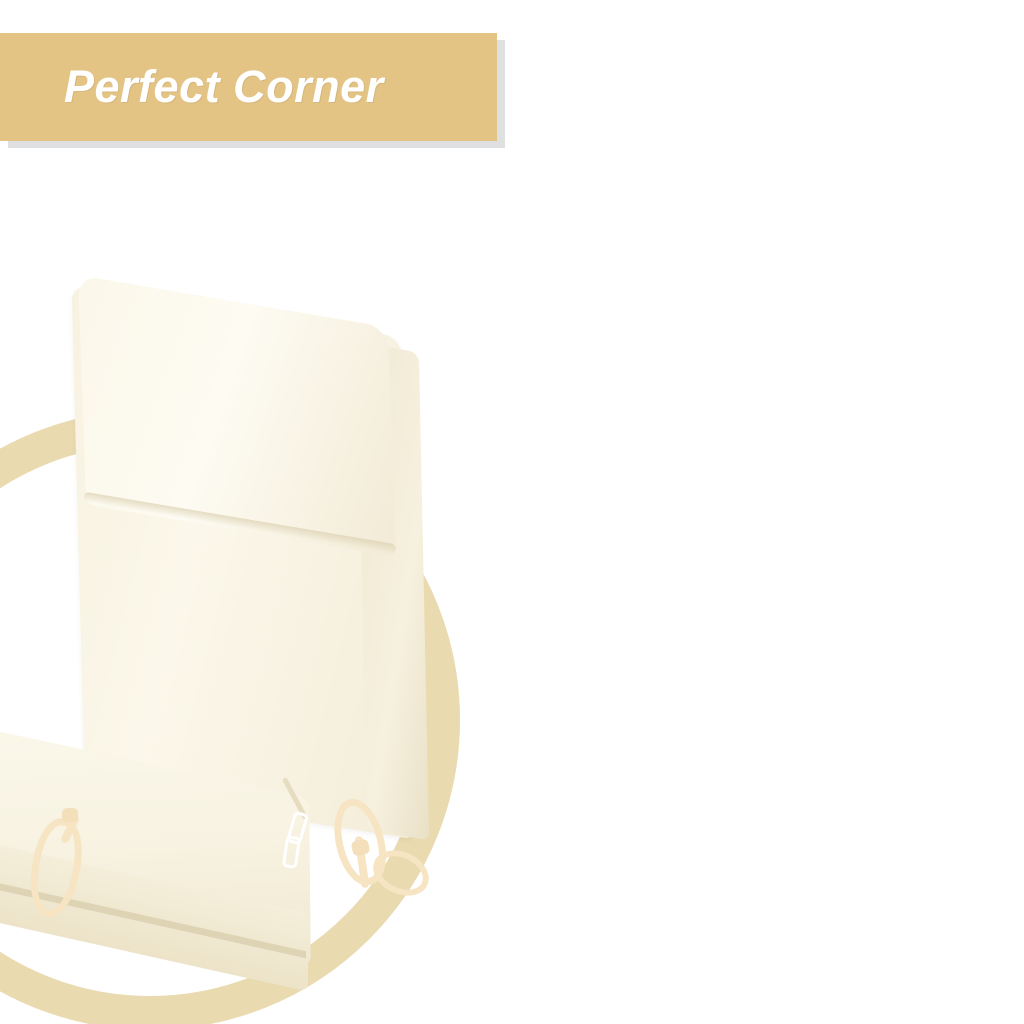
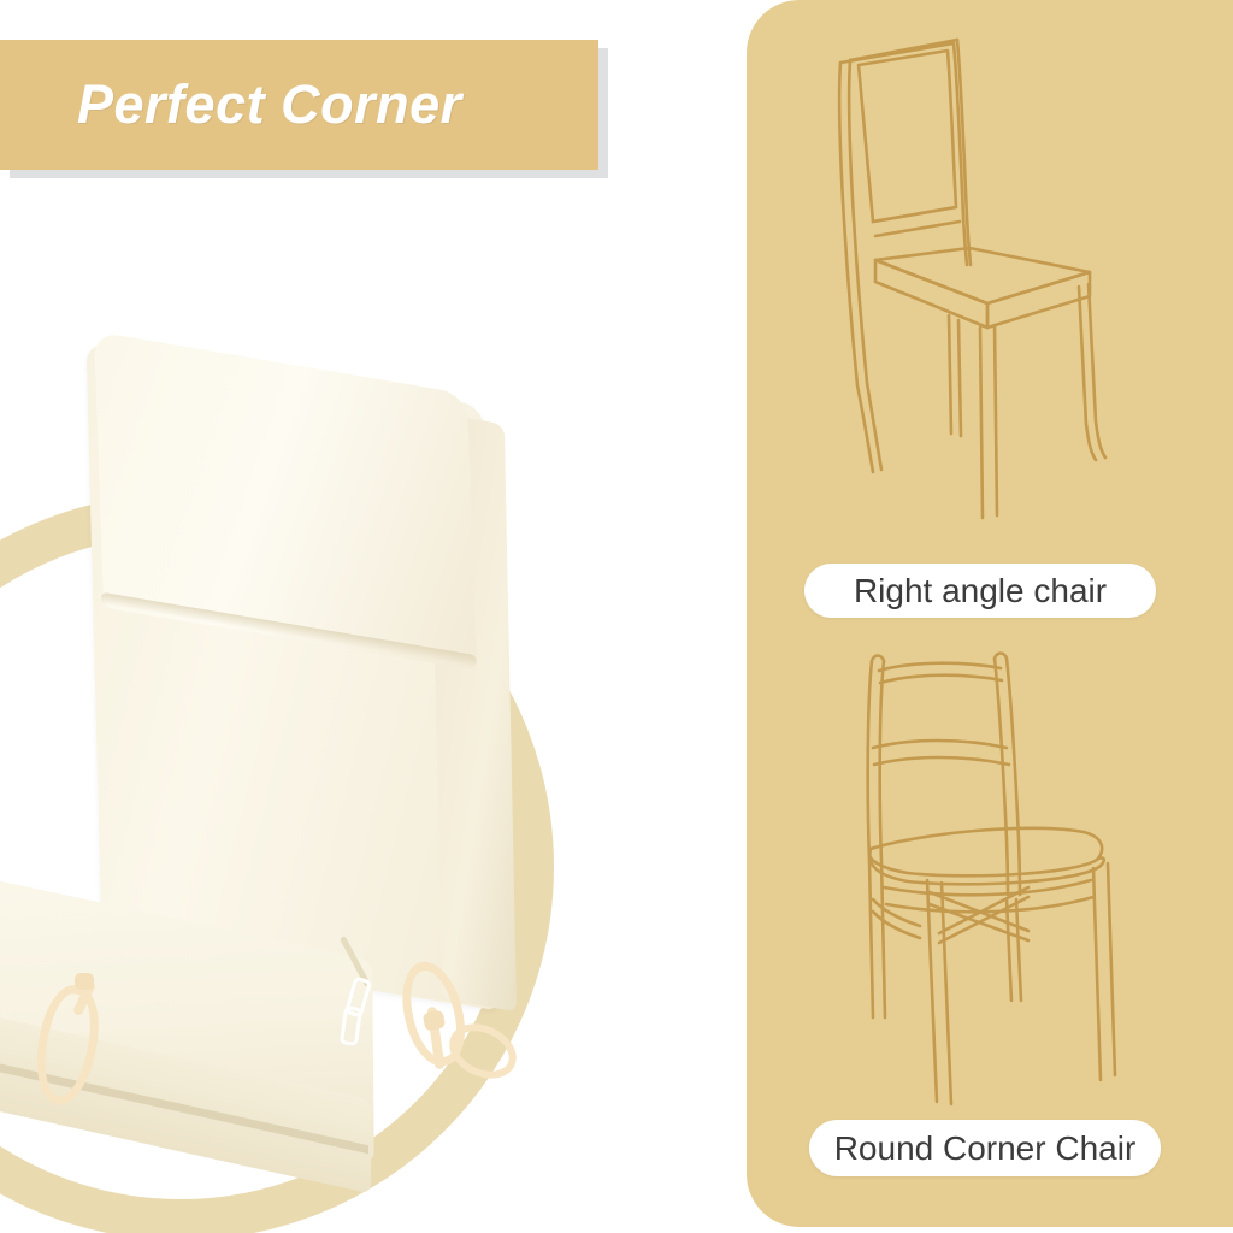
  Perfect Corner
+ Right angle chair
+ Round Corner Chair
